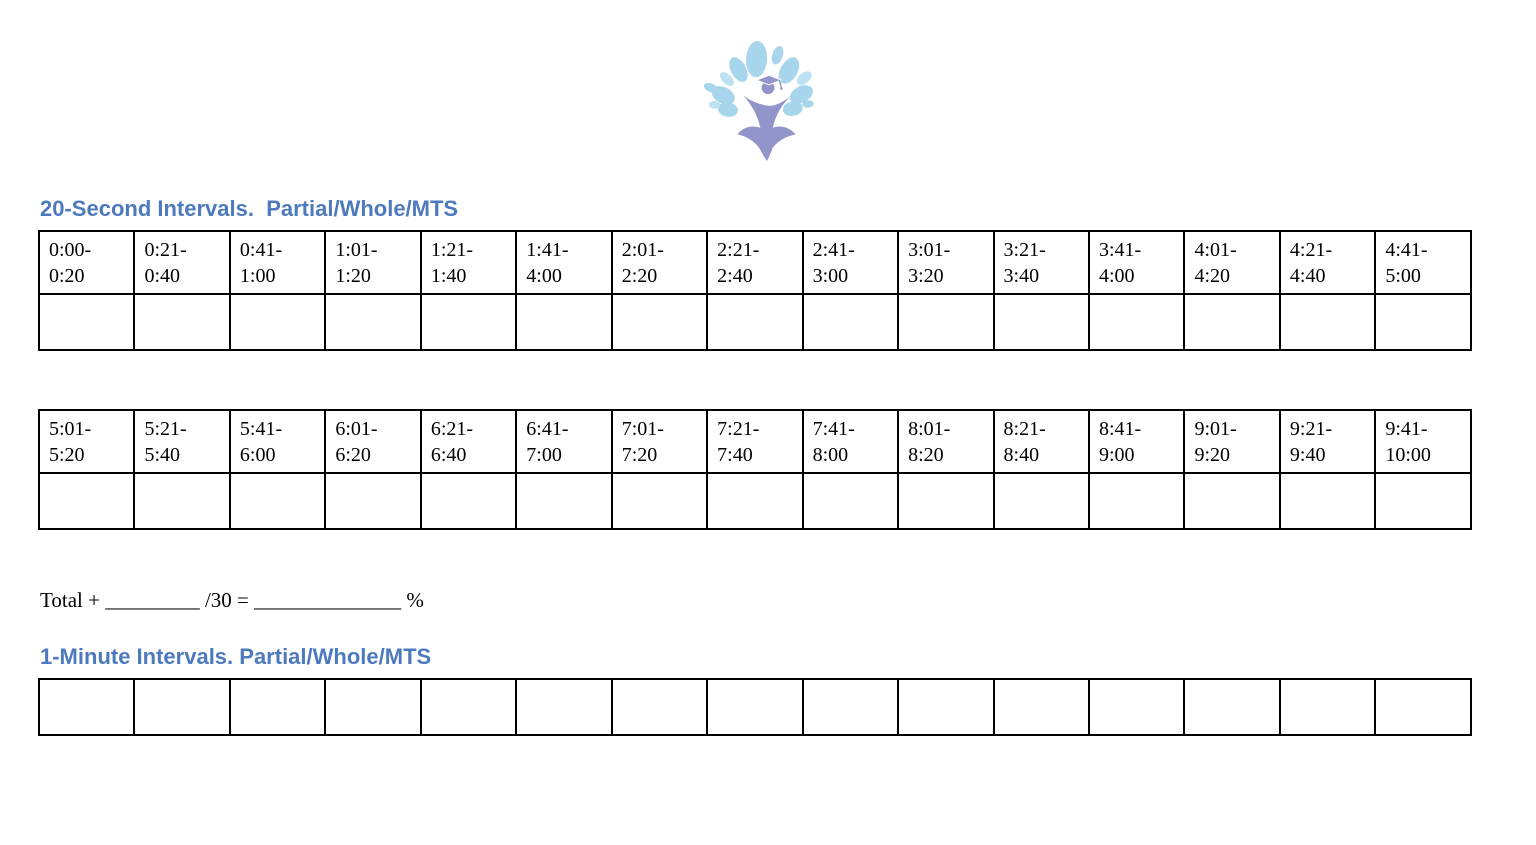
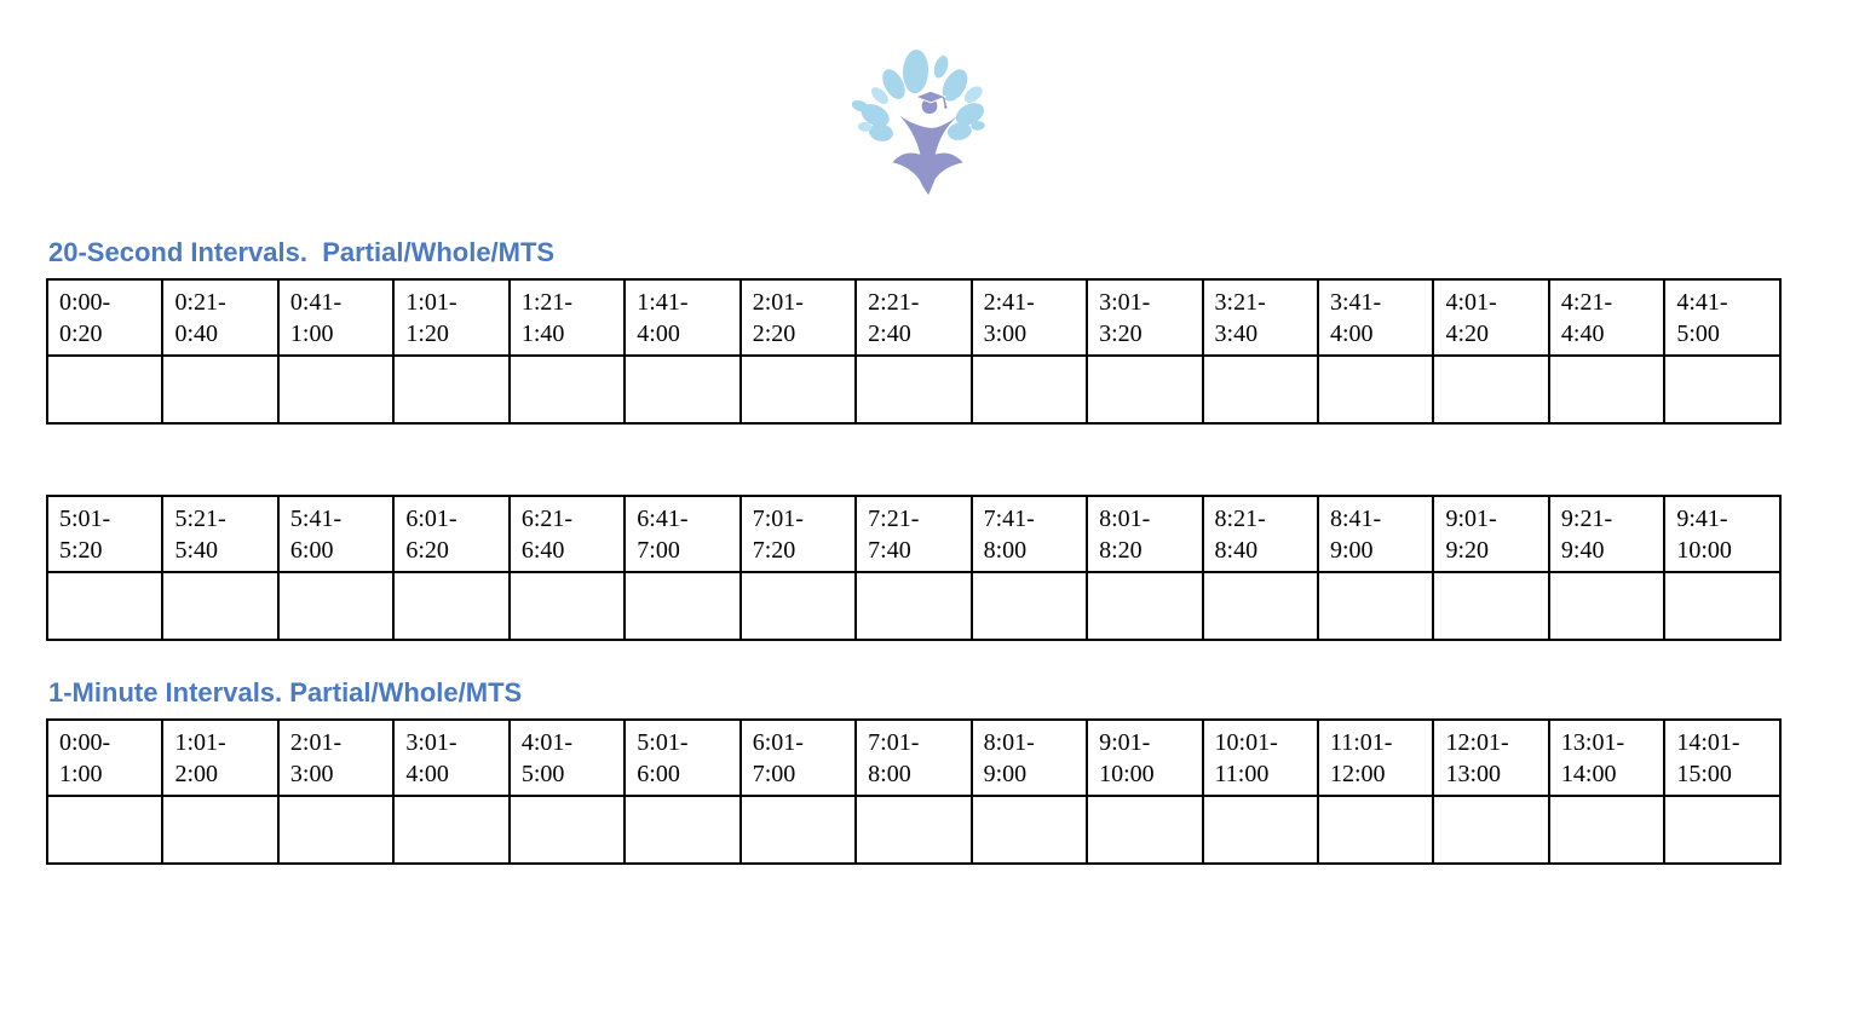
  20-Second Intervals. Partial/Whole/MTS
  0:00-0:20	0:21-0:40	0:41-1:00	1:01-1:20	1:21-1:40	1:41-4:00	2:01-2:20	2:21-2:40	2:41-3:00	3:01-3:20	3:21-3:40	3:41-4:00	4:01-4:20	4:21-4:40	4:41-5:00
  5:01-5:20	5:21-5:40	5:41-6:00	6:01-6:20	6:21-6:40	6:41-7:00	7:01-7:20	7:21-7:40	7:41-8:00	8:01-8:20	8:21-8:40	8:41-9:00	9:01-9:20	9:21-9:40	9:41-10:00
- Total + _________ /30 = ______________ %
  1-Minute Intervals. Partial/Whole/MTS
+ 0:00-1:00	1:01-2:00	2:01-3:00	3:01-4:00	4:01-5:00	5:01-6:00	6:01-7:00	7:01-8:00	8:01-9:00	9:01-10:00	10:01-11:00	11:01-12:00	12:01-13:00	13:01-14:00	14:01-15:00
